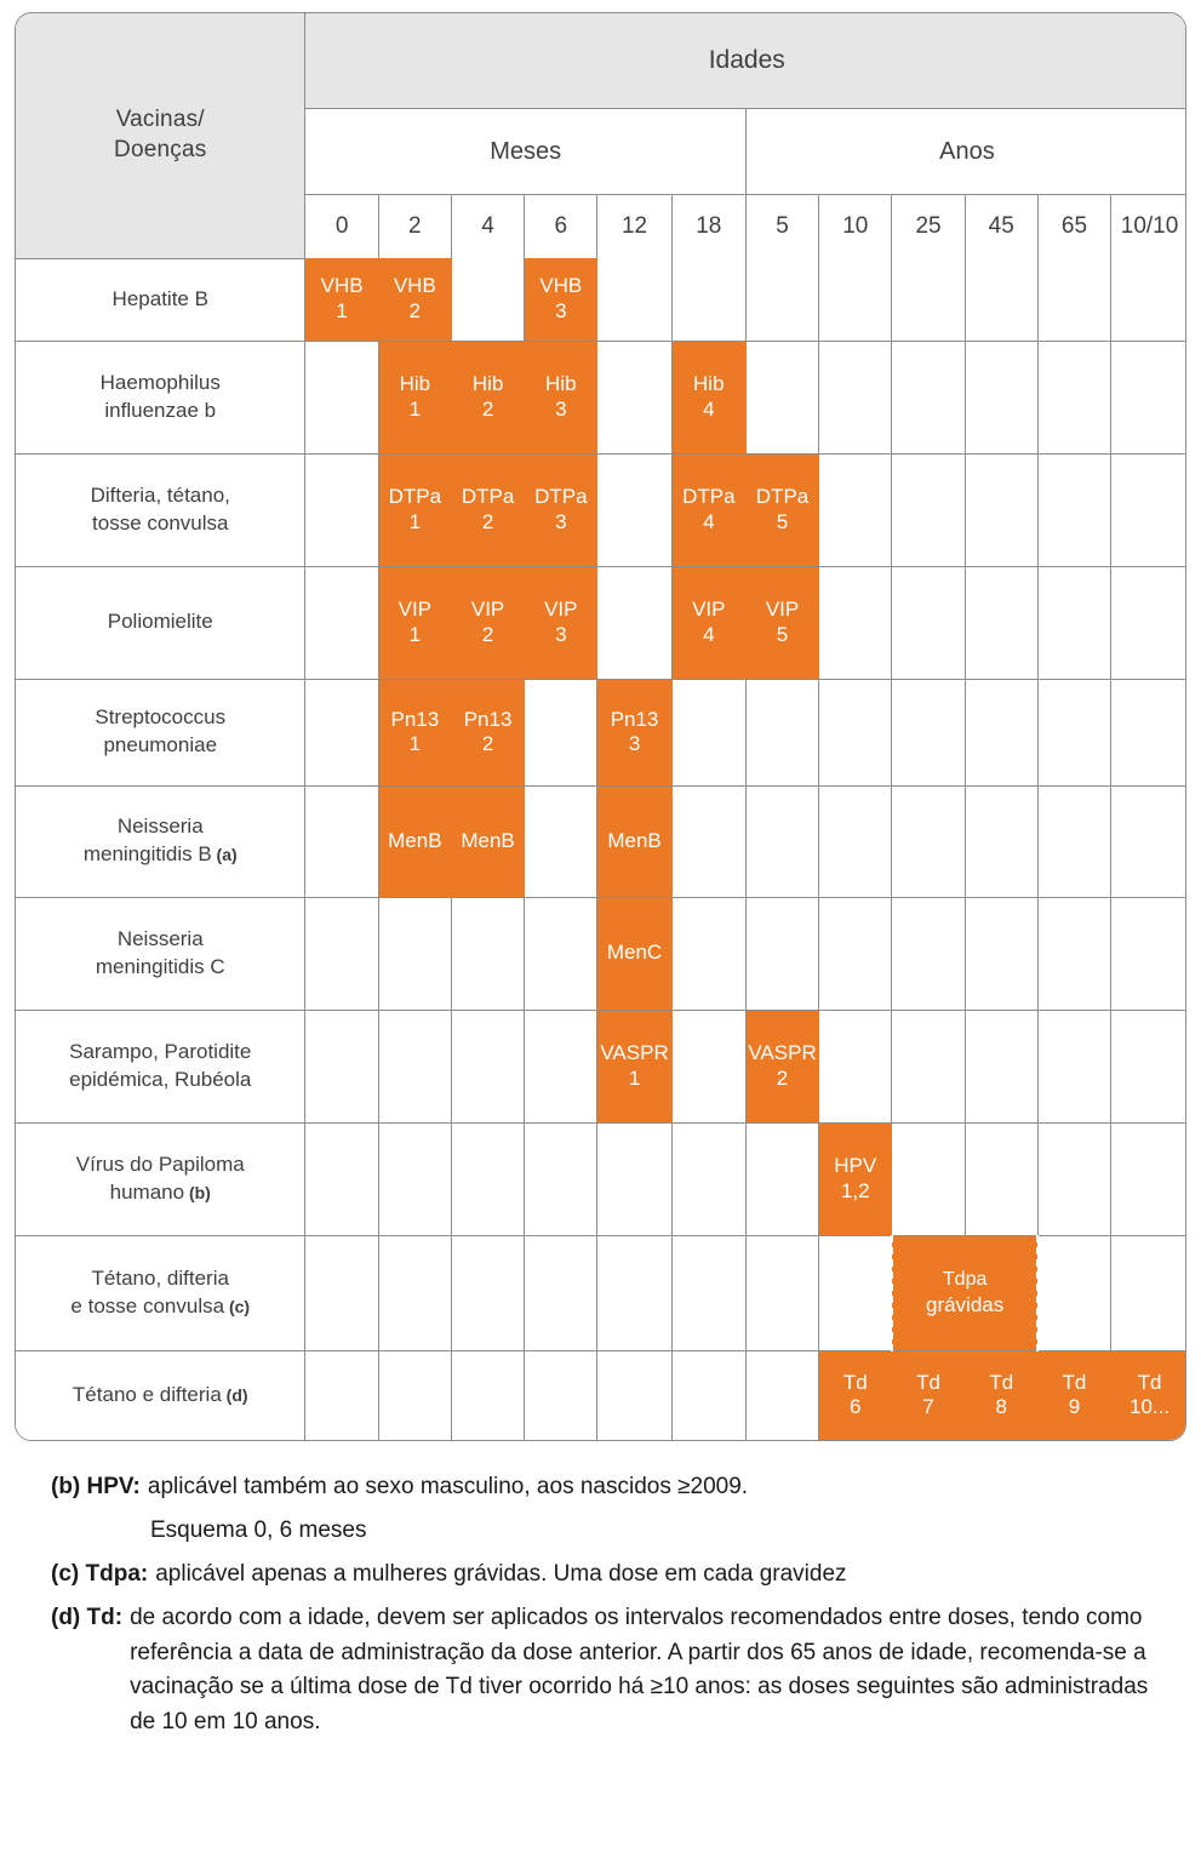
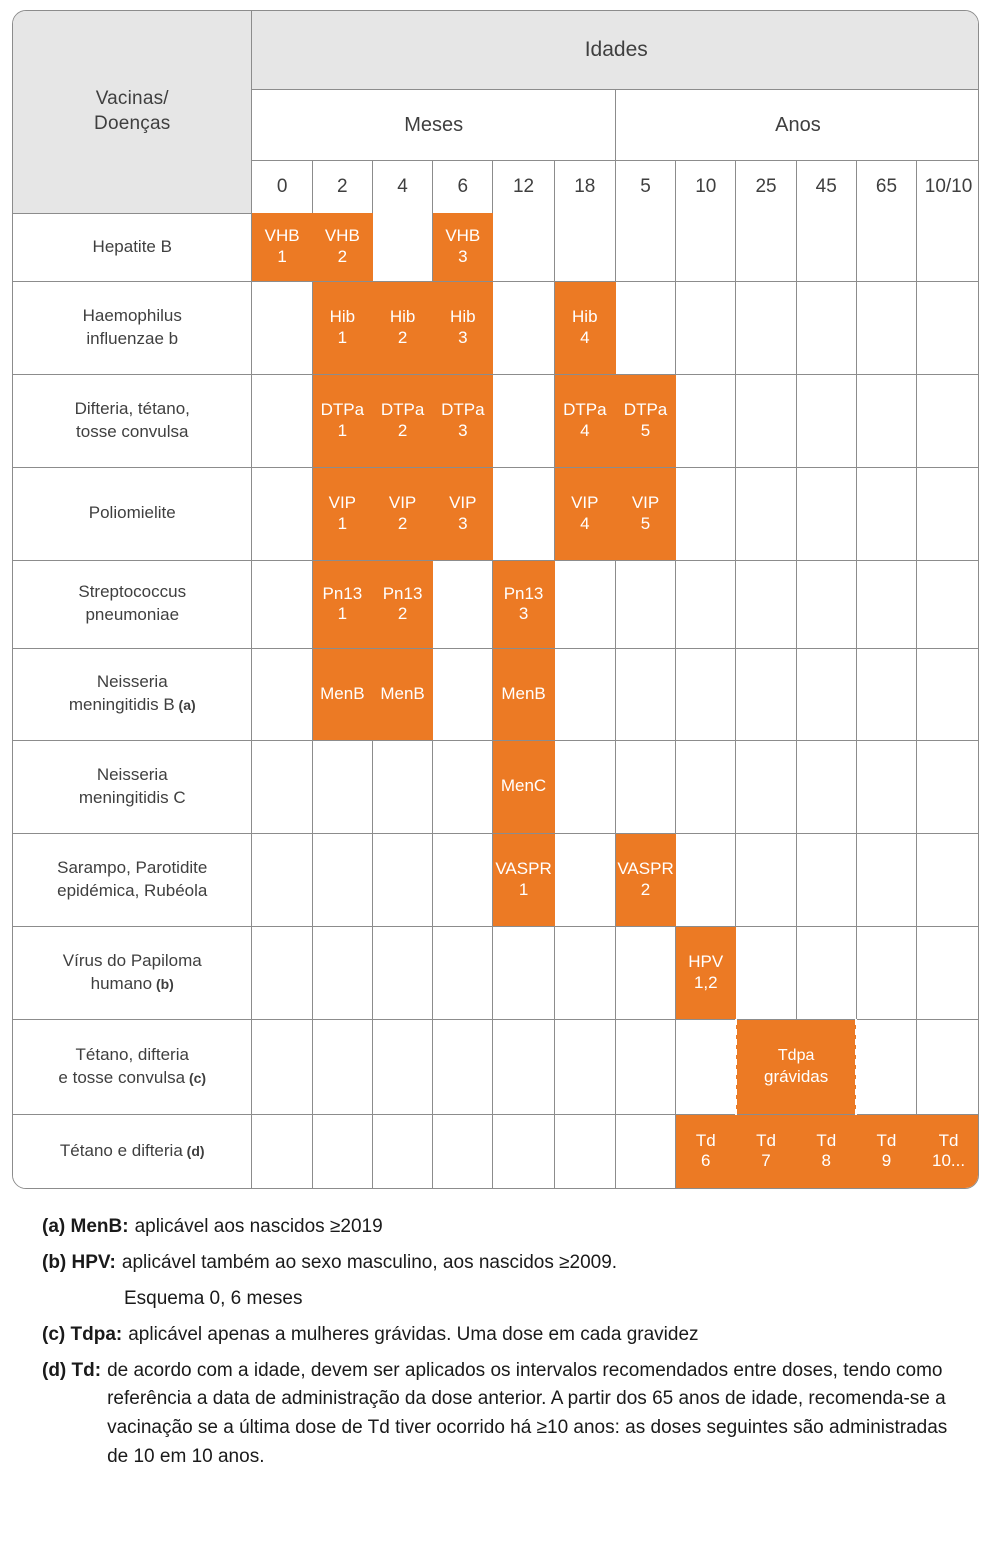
  Vacinas/ Doenças	Idades
  Meses	Anos
  0	2	4	6	12	18	5	10	25	45	65	10/10
  Hepatite B	VHB1	VHB2		VHB3
  Haemophilusinfluenzae b		Hib1	Hib2	Hib3		Hib4
  Difteria, tétano,tosse convulsa		DTPa1	DTPa2	DTPa3		DTPa4	DTPa5
  Poliomielite		VIP1	VIP2	VIP3		VIP4	VIP5
  Streptococcuspneumoniae		Pn131	Pn132		Pn133
  Neisseriameningitidis B (a)		MenB	MenB		MenB
  Neisseriameningitidis C					MenC
  Sarampo, Parotiditeepidémica, Rubéola					VASPR1		VASPR2
  Vírus do Papilomahumano (b)								HPV1,2
  Tétano, difteriae tosse convulsa (c)									Tdpagrávidas
  Tétano e difteria (d)								Td6	Td7	Td8	Td9	Td10...
+ (a) MenB:
+ aplicável aos nascidos ≥2019
  (b) HPV:
  aplicável também ao sexo masculino, aos nascidos ≥2009.
  Esquema 0, 6 meses
  (c) Tdpa:
  aplicável apenas a mulheres grávidas. Uma dose em cada gravidez
  (d) Td:
  de acordo com a idade, devem ser aplicados os intervalos recomendados entre doses, tendo como referência a data de administração da dose anterior. A partir dos 65 anos de idade, recomenda-se a vacinação se a última dose de Td tiver ocorrido há ≥10 anos: as doses seguintes são administradas de 10 em 10 anos.
